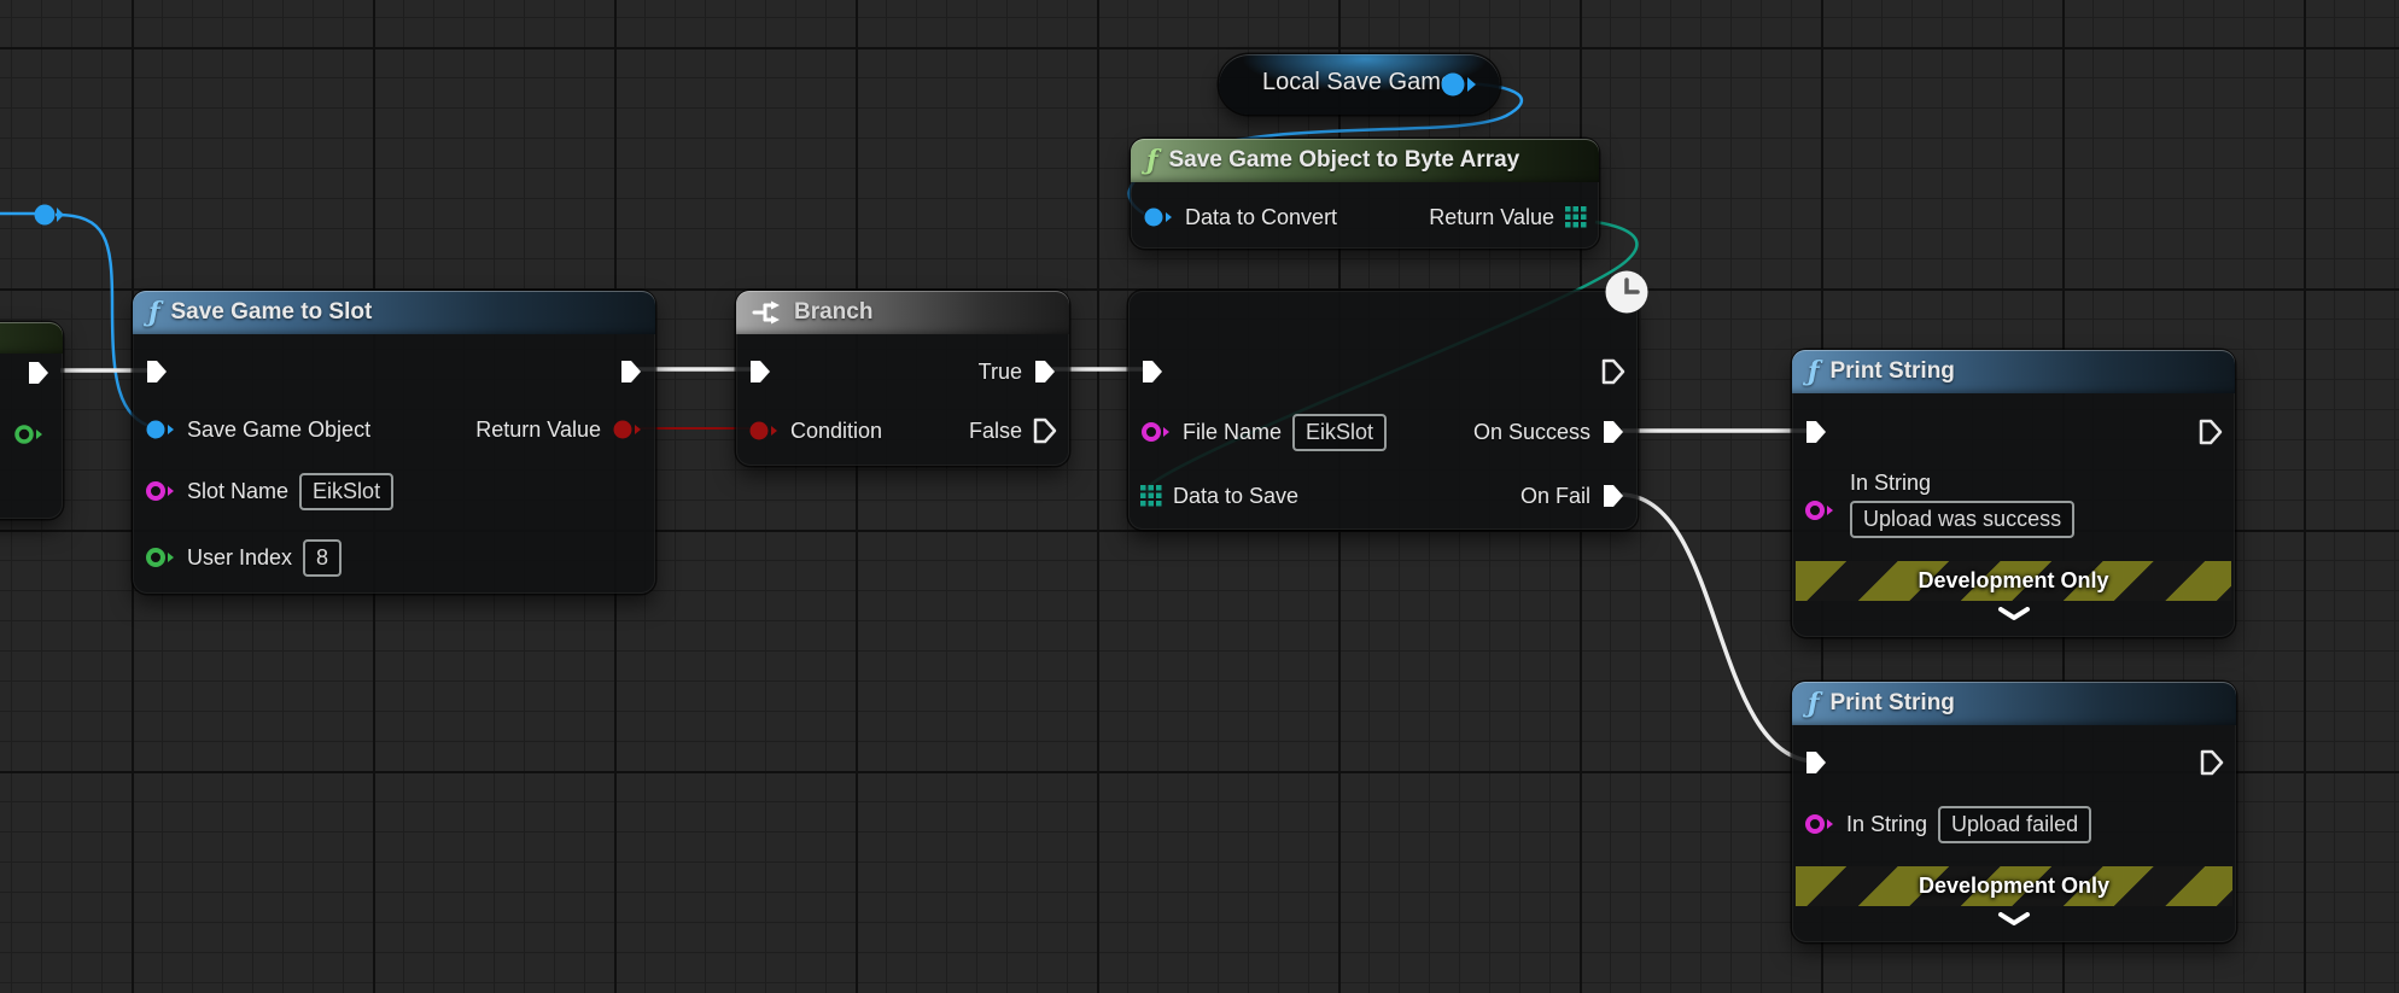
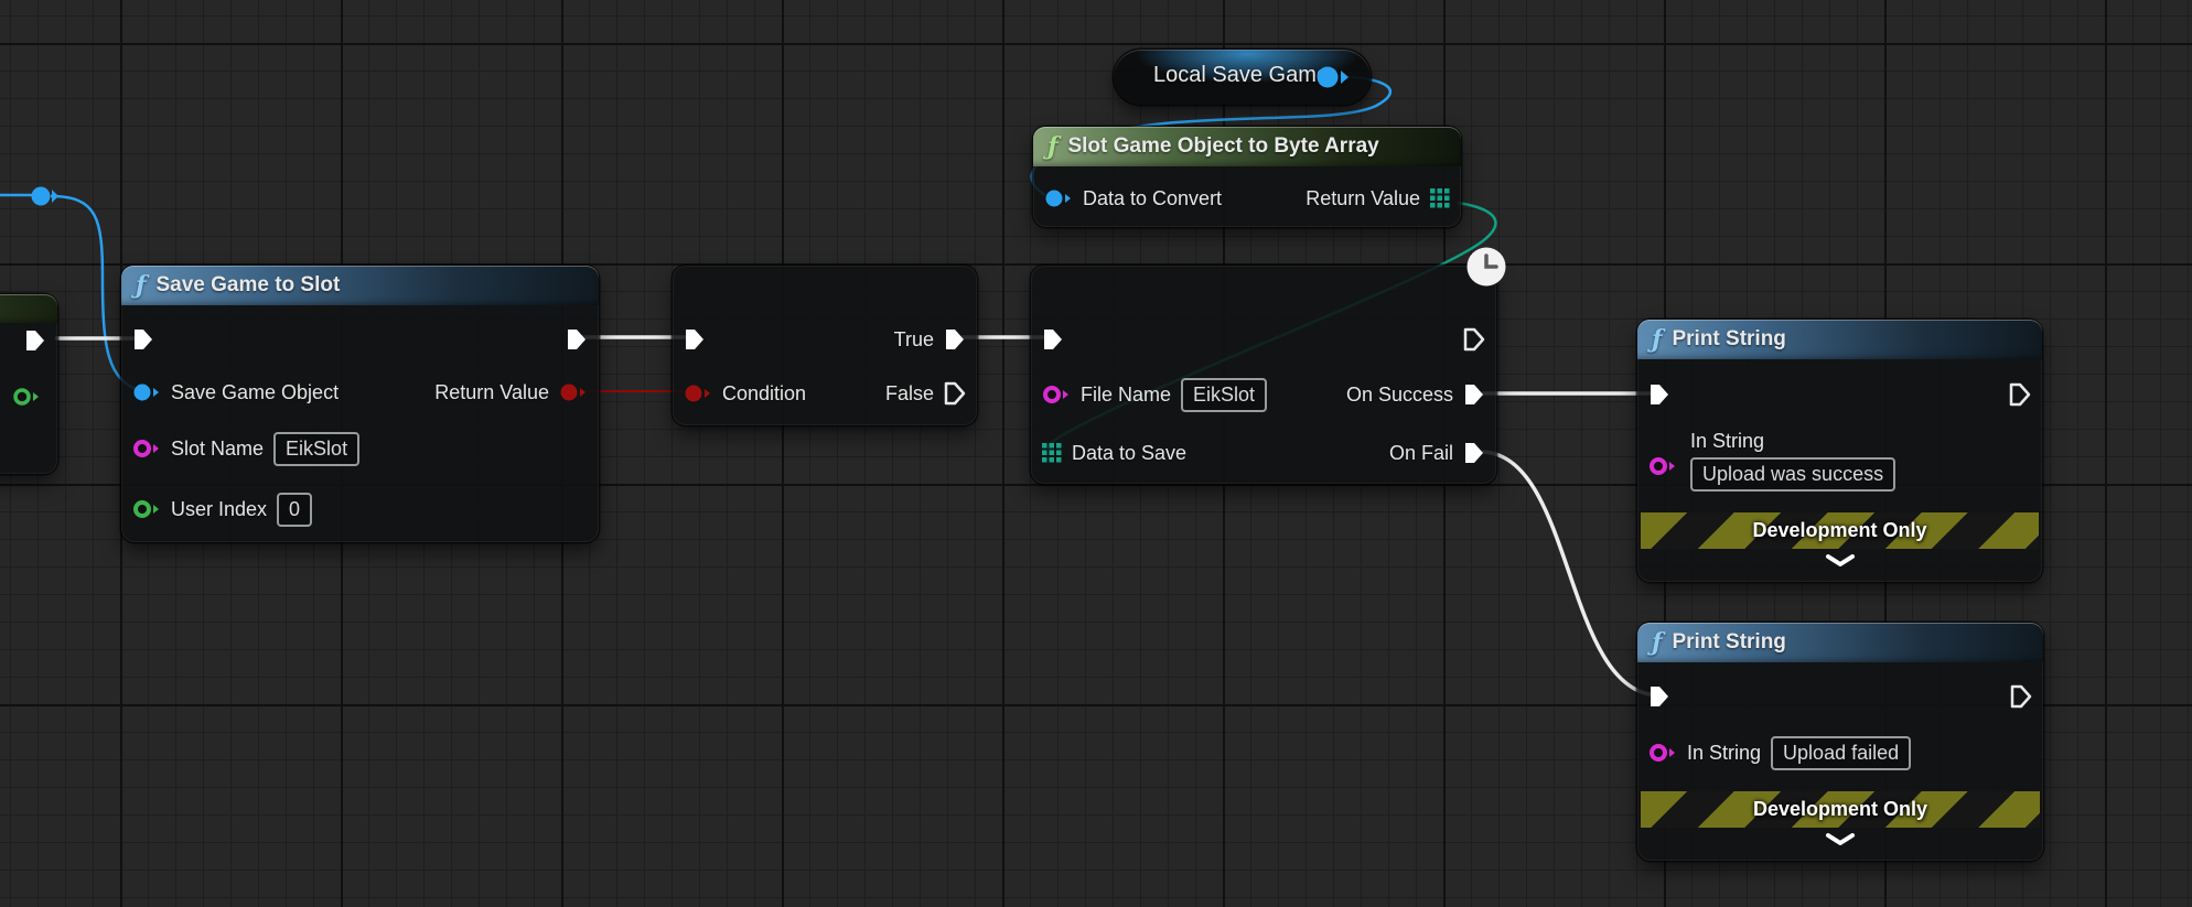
  Local Save Gam
  ƒ
- Save Game Object to Byte Array
+ Slot Game Object to Byte Array
  Data to Convert
  Return Value
  ƒ
  Save Game to Slot
  Save Game Object
  Return Value
  Slot Name
  EikSlot
  User Index
- 8
+ 0
- Branch
  True
  Condition
  False
  File Name
  EikSlot
  On Success
  Data to Save
  On Fail
  ƒ
  Print String
  In String
  Upload was success
  Development Only
  ƒ
  Print String
  In String
  Upload failed
  Development Only
